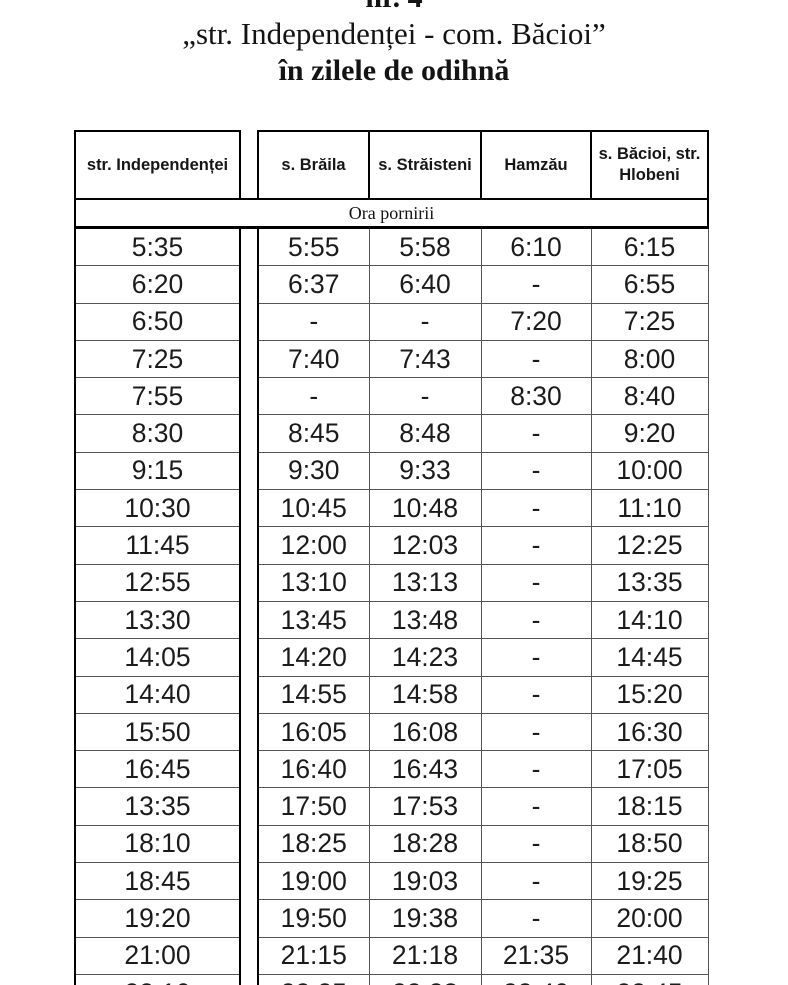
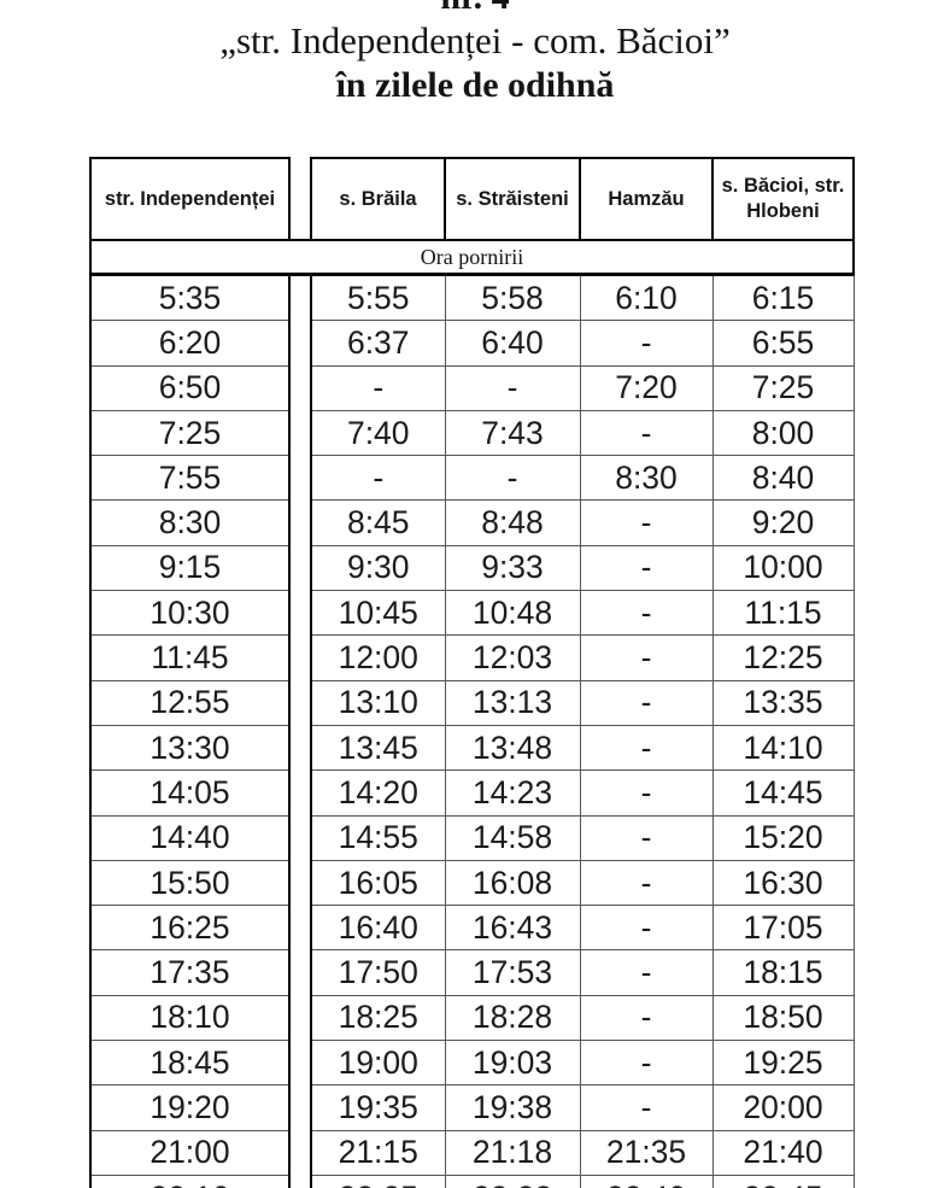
  „str. Independenței - com. Băcioi”
  în zilele de odihnă
  str. Independenței		s. Brăila	s. Străisteni	Hamzău	s. Băcioi, str. Hlobeni
  Ora pornirii
  5:35		5:55	5:58	6:10	6:15
  6:20		6:37	6:40	-	6:55
  6:50		-	-	7:20	7:25
  7:25		7:40	7:43	-	8:00
  7:55		-	-	8:30	8:40
  8:30		8:45	8:48	-	9:20
  9:15		9:30	9:33	-	10:00
- 10:30		10:45	10:48	-	11:10
+ 10:30		10:45	10:48	-	11:15
  11:45		12:00	12:03	-	12:25
  12:55		13:10	13:13	-	13:35
  13:30		13:45	13:48	-	14:10
  14:05		14:20	14:23	-	14:45
  14:40		14:55	14:58	-	15:20
  15:50		16:05	16:08	-	16:30
- 16:45		16:40	16:43	-	17:05
+ 16:25		16:40	16:43	-	17:05
- 13:35		17:50	17:53	-	18:15
+ 17:35		17:50	17:53	-	18:15
  18:10		18:25	18:28	-	18:50
  18:45		19:00	19:03	-	19:25
- 19:20		19:50	19:38	-	20:00
+ 19:20		19:35	19:38	-	20:00
  21:00		21:15	21:18	21:35	21:40
